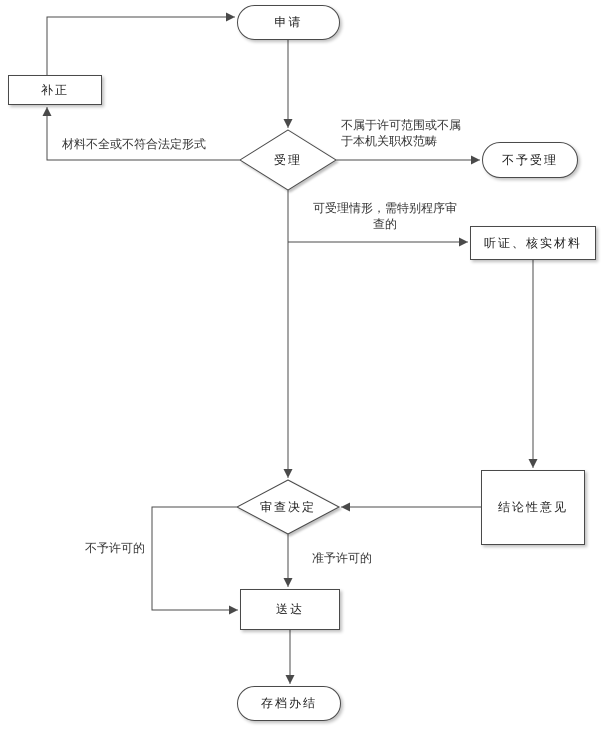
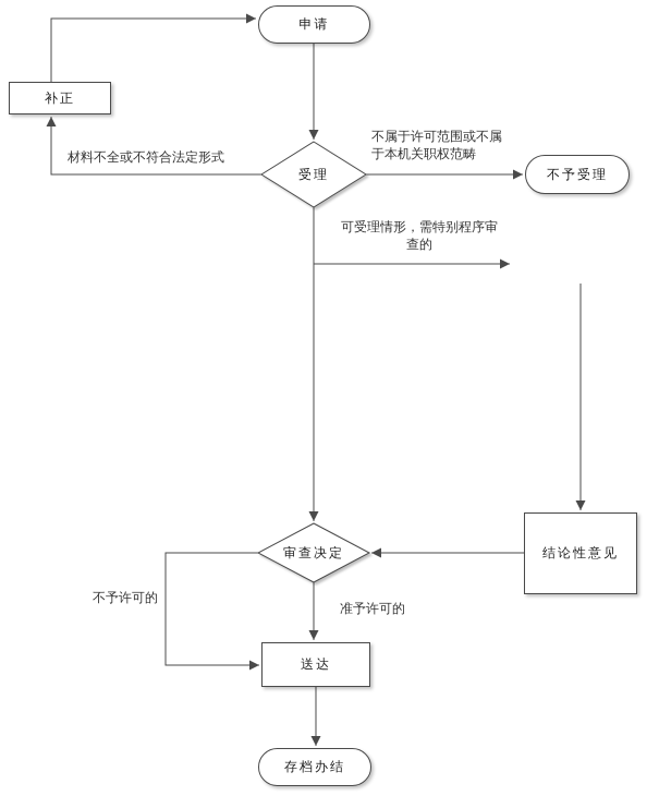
  申请
  补正
  受理
  不予受理
- 听证、核实材料
  结论性意见
  审查决定
  送达
  存档办结
  材料不全或不符合法定形式
  不属于许可范围或不属
  于本机关职权范畴
  可受理情形，需特别程序审
  查的
  不予许可的
  准予许可的
